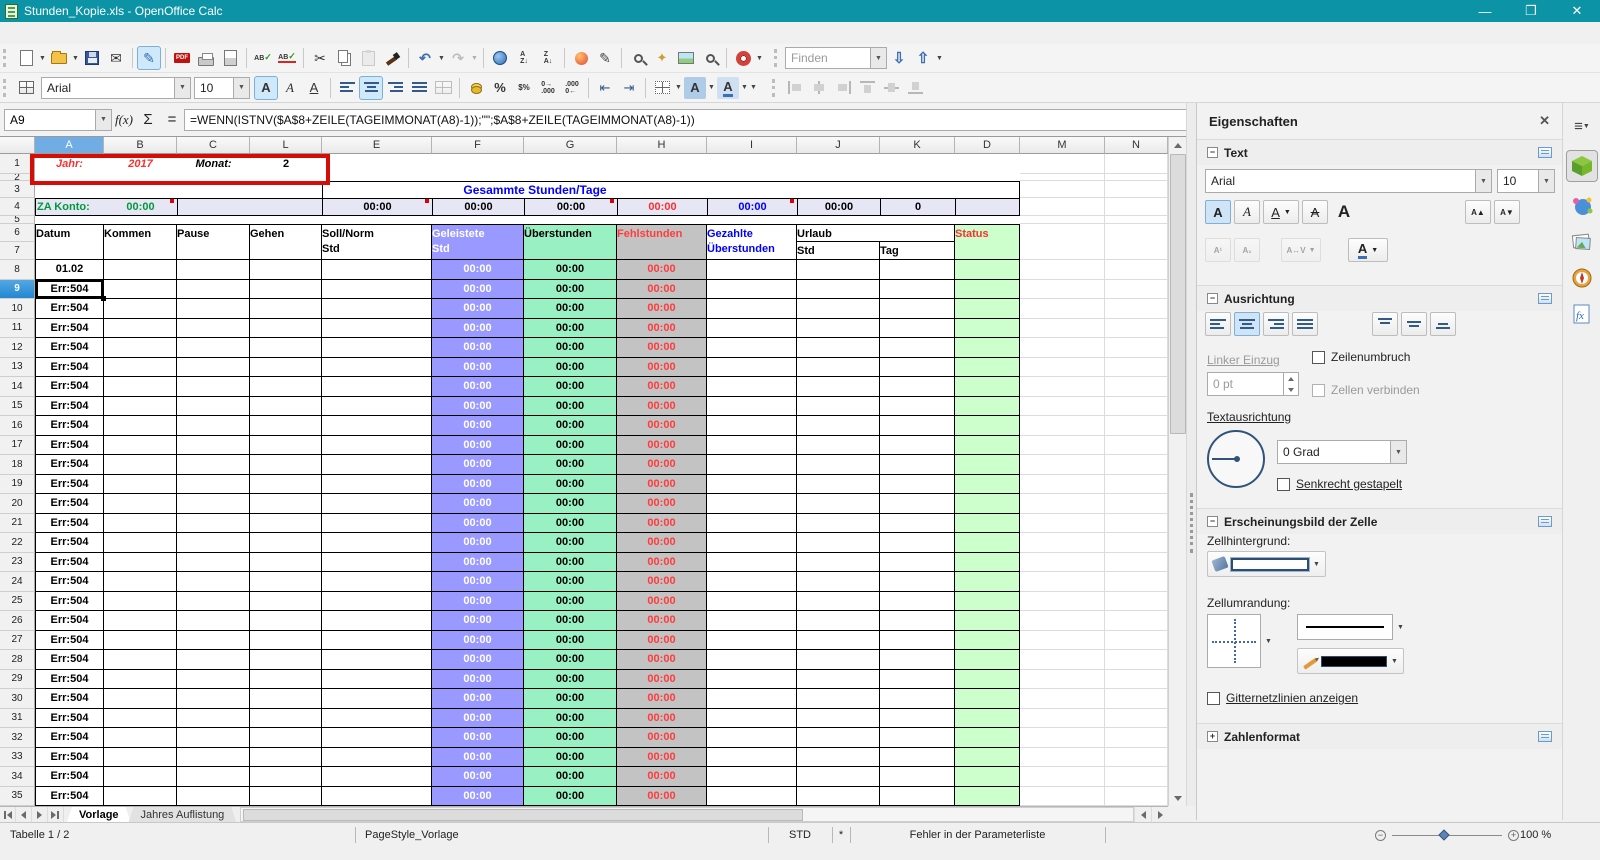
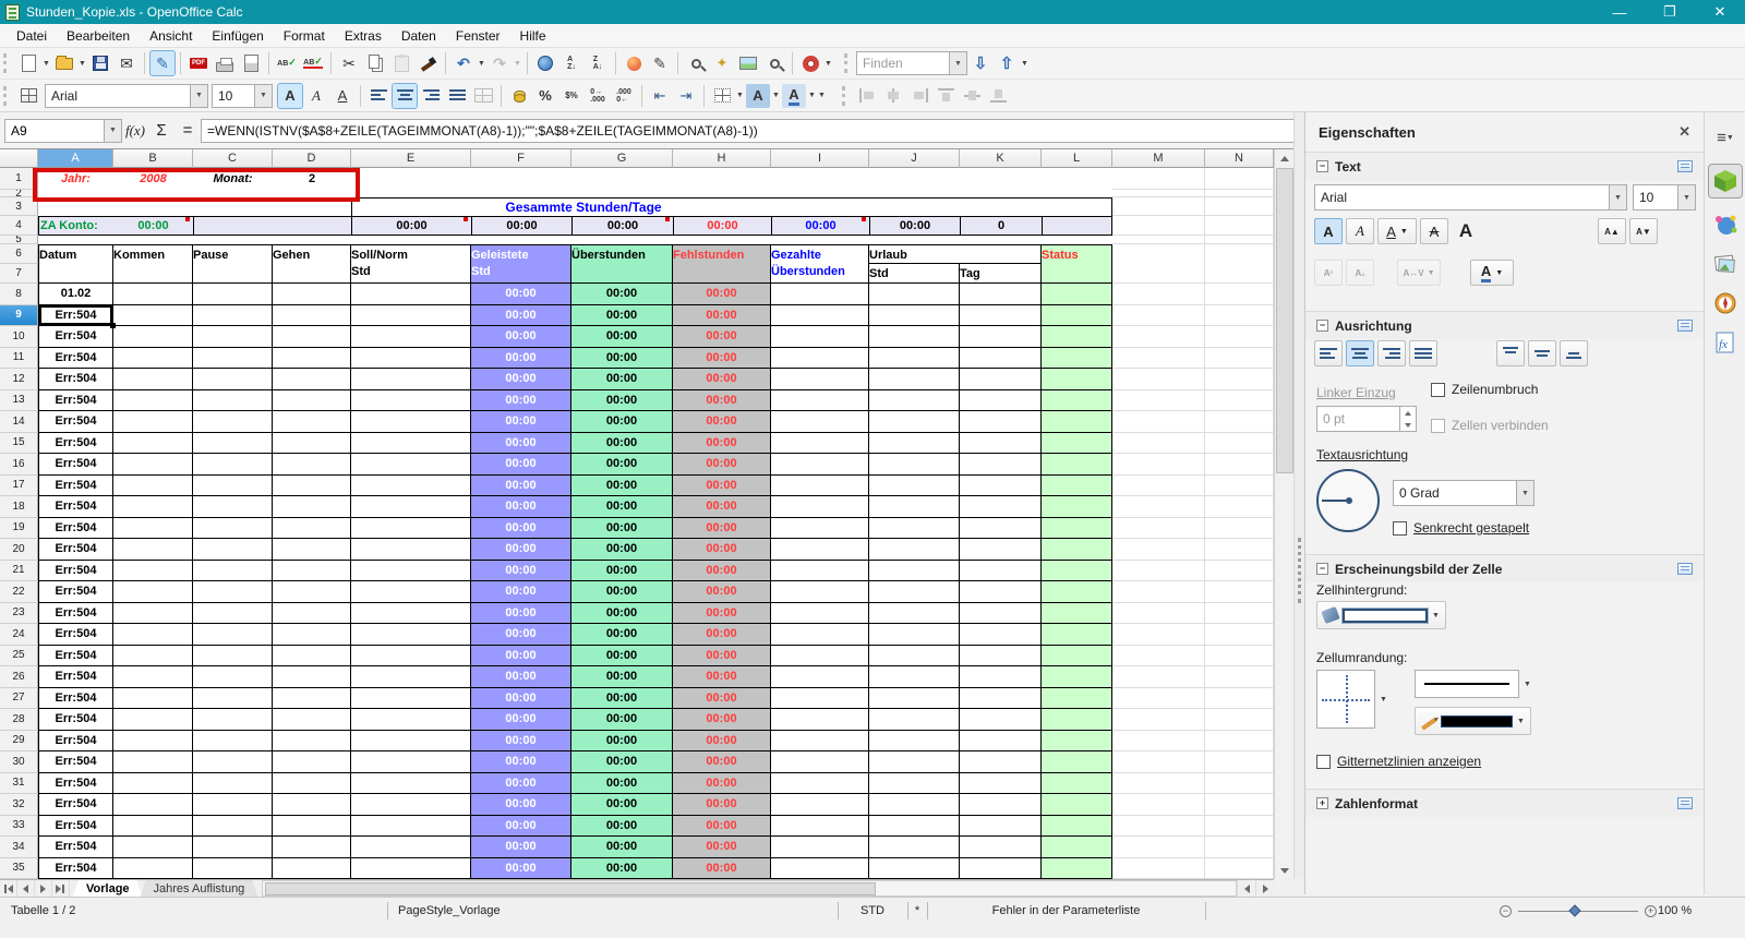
  Stunden_Kopie.xls - OpenOffice Calc
  —
  ❐
  ✕
+ Datei
+ Bearbeiten
+ Ansicht
+ Einfügen
+ Format
+ Extras
+ Daten
+ Fenster
+ Hilfe
  ✉
  ✎
  ✂
  ↶
  ↷
  ✎
  ✦
  Finden
  ⇩
  ⇧
  Arial
  10
  A
  A
  A
  %
  $%
  ⇤
  ⇥
  A
  A
  A9
  f(x)
  Σ
  =
  =WENN(ISTNV($A$8+ZEILE(TAGEIMMONAT(A8)-1));"";$A$8+ZEILE(TAGEIMMONAT(A8)-1))
  A
  B
  C
- L
+ D
  E
  F
  G
  H
  I
  J
  K
- D
+ L
  M
  N
  Jahr:
- 2017
+ 2008
  Monat:
  2
  Gesammte Stunden/Tage
  ZA Konto:
  00:00
  00:00
  00:00
  00:00
  00:00
  00:00
  00:00
  0
  Datum
  Kommen
  Pause
  Gehen
  Soll/Norm
  Std
  Geleistete
  Std
  Überstunden
  Fehlstunden
  Gezahlte
  Überstunden
  Urlaub
  Std
  Tag
  Status
  1
  2
  3
  4
  5
  6
  7
  8
  01.02
  00:00
  00:00
  00:00
  9
  Err:504
  00:00
  00:00
  00:00
  10
  Err:504
  00:00
  00:00
  00:00
  11
  Err:504
  00:00
  00:00
  00:00
  12
  Err:504
  00:00
  00:00
  00:00
  13
  Err:504
  00:00
  00:00
  00:00
  14
  Err:504
  00:00
  00:00
  00:00
  15
  Err:504
  00:00
  00:00
  00:00
  16
  Err:504
  00:00
  00:00
  00:00
  17
  Err:504
  00:00
  00:00
  00:00
  18
  Err:504
  00:00
  00:00
  00:00
  19
  Err:504
  00:00
  00:00
  00:00
  20
  Err:504
  00:00
  00:00
  00:00
  21
  Err:504
  00:00
  00:00
  00:00
  22
  Err:504
  00:00
  00:00
  00:00
  23
  Err:504
  00:00
  00:00
  00:00
  24
  Err:504
  00:00
  00:00
  00:00
  25
  Err:504
  00:00
  00:00
  00:00
  26
  Err:504
  00:00
  00:00
  00:00
  27
  Err:504
  00:00
  00:00
  00:00
  28
  Err:504
  00:00
  00:00
  00:00
  29
  Err:504
  00:00
  00:00
  00:00
  30
  Err:504
  00:00
  00:00
  00:00
  31
  Err:504
  00:00
  00:00
  00:00
  32
  Err:504
  00:00
  00:00
  00:00
  33
  Err:504
  00:00
  00:00
  00:00
  34
  Err:504
  00:00
  00:00
  00:00
  35
  Err:504
  00:00
  00:00
  00:00
  Vorlage
  Jahres Auflistung
  Tabelle 1 / 2
  PageStyle_Vorlage
  STD
  *
  Fehler in der Parameterliste
  −
  +
  100 %
  Eigenschaften
  ✕
  −
  Text
  Arial
  10
  A
  A
  A
  A
  A
  A▲
  A▼
  A¹
  A₁
  A↔V
  A
  −
  Ausrichtung
  Linker Einzug
  Zeilenumbruch
  0 pt
  Zellen verbinden
  Textausrichtung
  0 Grad
  Senkrecht gestapelt
  −
  Erscheinungsbild der Zelle
  Zellhintergrund:
  Zellumrandung:
  Gitternetzlinien anzeigen
  +
  Zahlenformat
  ≡
  fx
